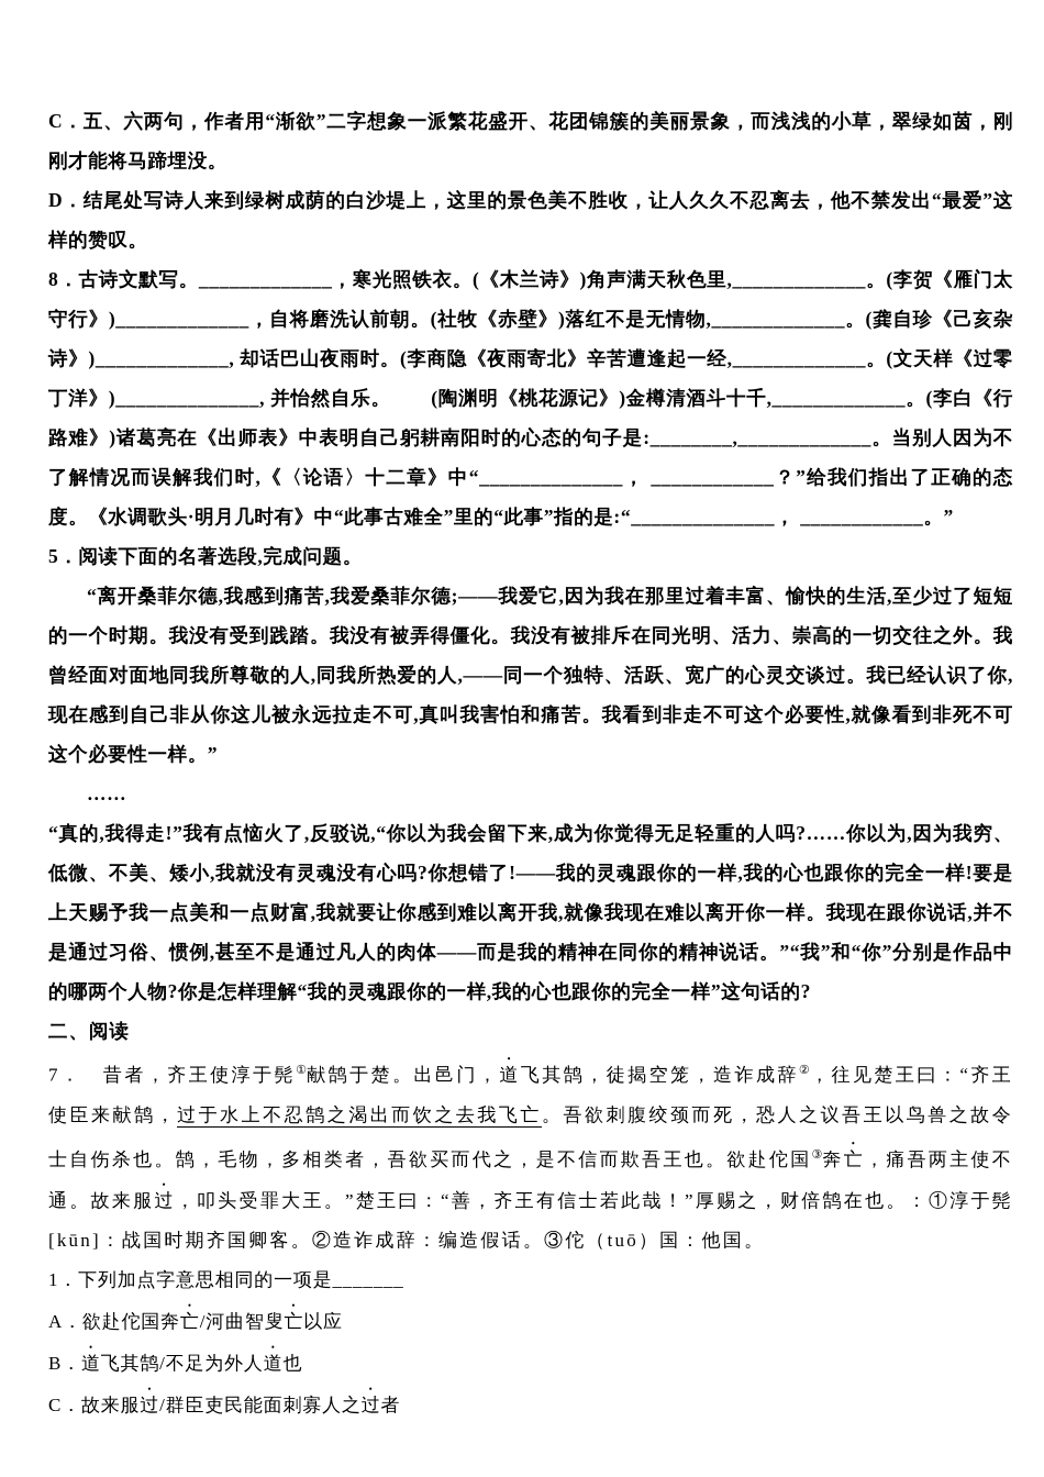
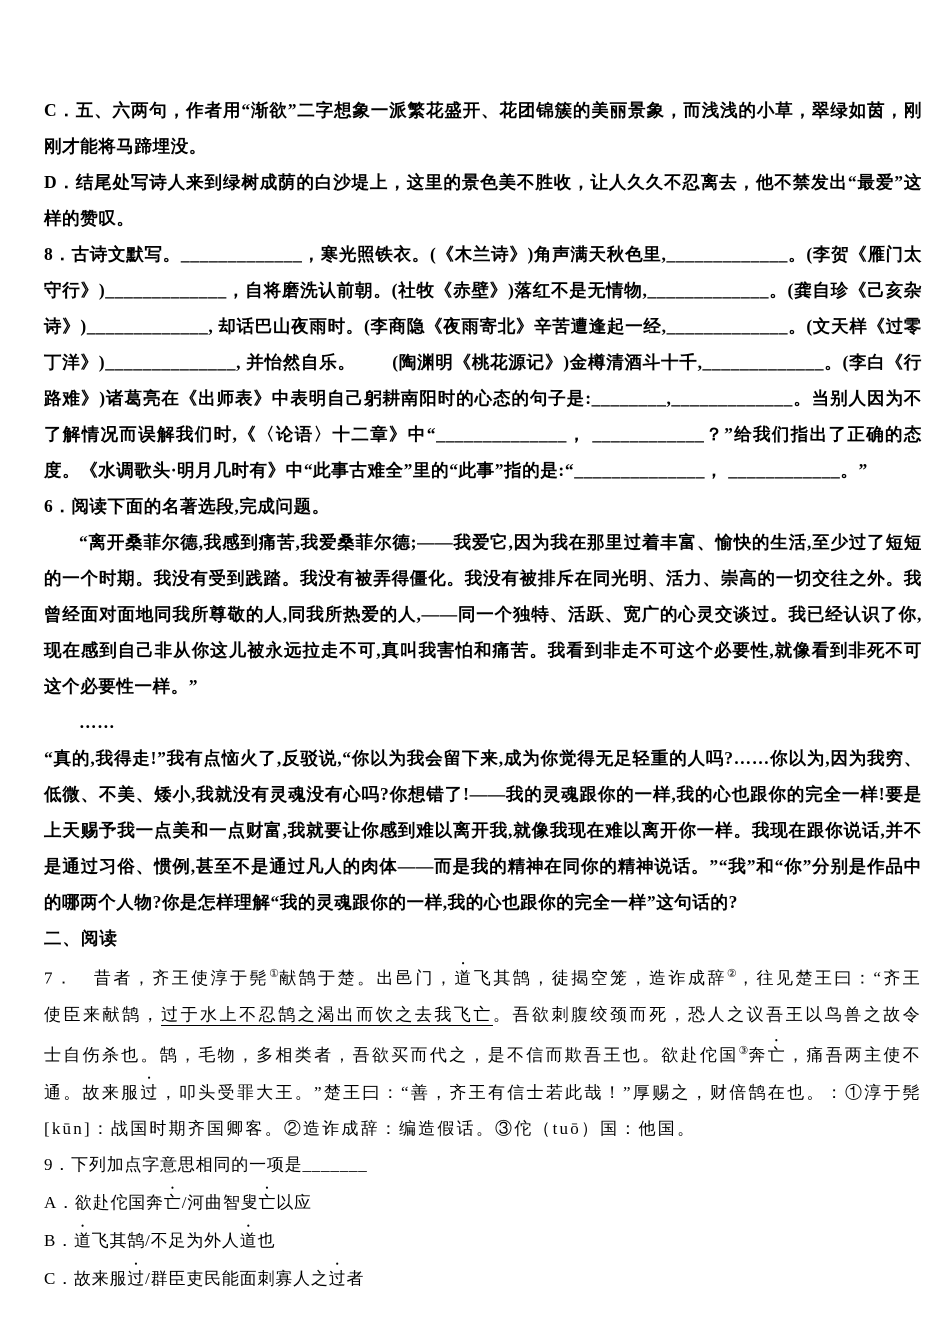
  C．五、六两句，作者用“渐欲”二字想象一派繁花盛开、花团锦簇的美丽景象，而浅浅的小草，翠绿如茵，刚刚才能将马蹄埋没。
  D．结尾处写诗人来到绿树成荫的白沙堤上，这里的景色美不胜收，让人久久不忍离去，他不禁发出“最爱”这样的赞叹。
  8．古诗文默写。_____________，寒光照铁衣。(《木兰诗》)角声满天秋色里,_____________。(李贺《雁门太守行》)_____________，自将磨洗认前朝。(社牧《赤壁》)落红不是无情物,_____________。(龚自珍《己亥杂诗》)_____________, 却话巴山夜雨时。(李商隐《夜雨寄北》辛苦遭逢起一经,_____________。(文天样《过零丁洋》)______________, 并怡然自乐。 (陶渊明《桃花源记》)金樽清酒斗十千,_____________。(李白《行路难》)诸葛亮在《出师表》中表明自己躬耕南阳时的心态的句子是:________,_____________。当别人因为不了解情况而误解我们时,《〈论语〉十二章》中“______________， ____________？”给我们指出了正确的态度。《水调歌头·明月几时有》中“此事古难全”里的“此事”指的是:“______________， ____________。”
- 5．阅读下面的名著选段,完成问题。
+ 6．阅读下面的名著选段,完成问题。
  “离开桑菲尔德,我感到痛苦,我爱桑菲尔德;——我爱它,因为我在那里过着丰富、愉快的生活,至少过了短短的一个时期。我没有受到践踏。我没有被弄得僵化。我没有被排斥在同光明、活力、崇高的一切交往之外。我曾经面对面地同我所尊敬的人,同我所热爱的人,——同一个独特、活跃、宽广的心灵交谈过。我已经认识了你,现在感到自己非从你这儿被永远拉走不可,真叫我害怕和痛苦。我看到非走不可这个必要性,就像看到非死不可这个必要性一样。”
  ……
  “真的,我得走!”我有点恼火了,反驳说,“你以为我会留下来,成为你觉得无足轻重的人吗?……你以为,因为我穷、低微、不美、矮小,我就没有灵魂没有心吗?你想错了!——我的灵魂跟你的一样,我的心也跟你的完全一样!要是上天赐予我一点美和一点财富,我就要让你感到难以离开我,就像我现在难以离开你一样。我现在跟你说话,并不是通过习俗、惯例,甚至不是通过凡人的肉体——而是我的精神在同你的精神说话。”“我”和“你”分别是作品中的哪两个人物?你是怎样理解“我的灵魂跟你的一样,我的心也跟你的完全一样”这句话的?
  二、阅读
  7． 昔者，齐王使淳于髡①献鹄于楚。出邑门，道飞其鹄，徒揭空笼，造诈成辞②，往见楚王曰：“齐王使臣来献鹄，过于水上不忍鹄之渴出而饮之去我飞亡。吾欲刺腹绞颈而死，恐人之议吾王以鸟兽之故令士自伤杀也。鹄，毛物，多相类者，吾欲买而代之，是不信而欺吾王也。欲赴佗国③奔亡，痛吾两主使不通。故来服过，叩头受罪大王。”楚王曰：“善，齐王有信士若此哉！”厚赐之，财倍鹄在也。：①淳于髡[kūn]：战国时期齐国卿客。②造诈成辞：编造假话。③佗（tuō）国：他国。
- 1．下列加点字意思相同的一项是_______
+ 9．下列加点字意思相同的一项是_______
  A．欲赴佗国奔亡/河曲智叟亡以应
  B．道飞其鹄/不足为外人道也
  C．故来服过/群臣吏民能面刺寡人之过者
